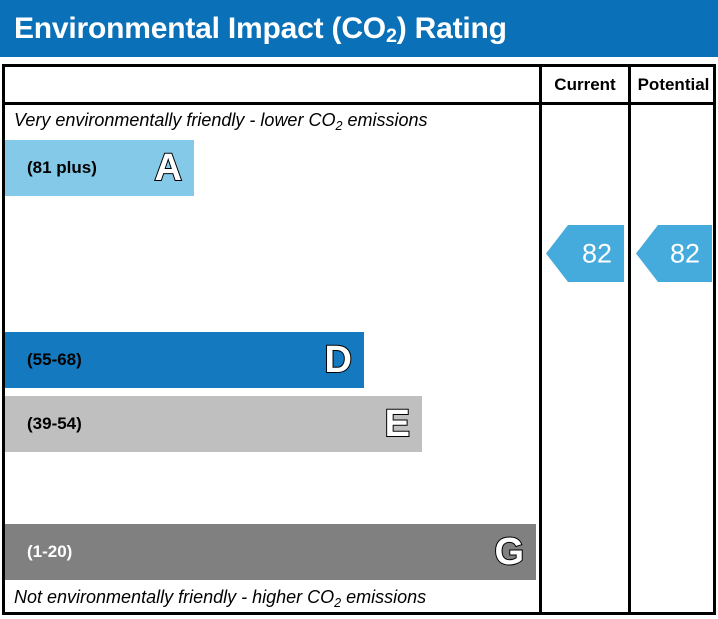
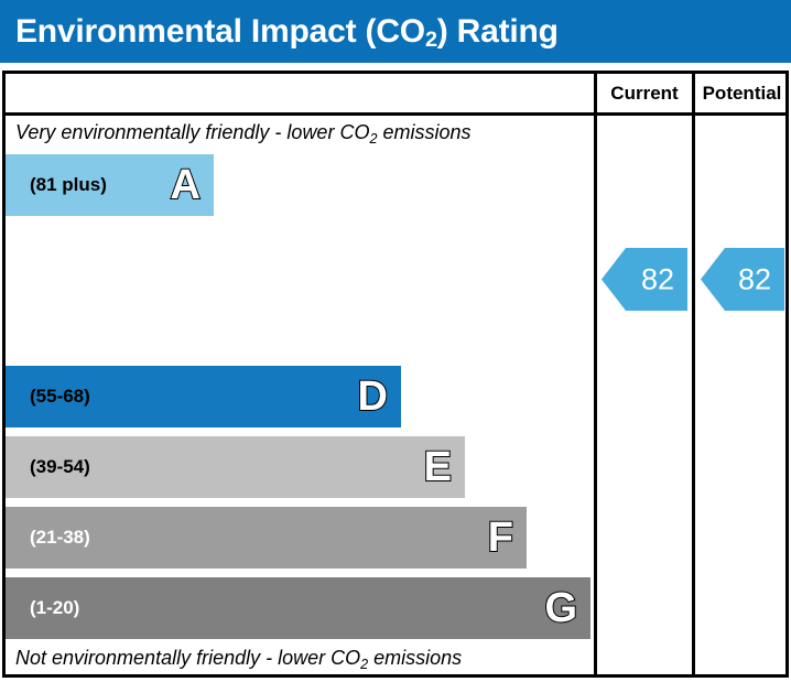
  Environmental Impact (CO2) Rating
  Current
  Potential
  Very environmentally friendly - lower CO2 emissions
  (81 plus)
  A
  (55-68)
  D
  (39-54)
  E
+ (21-38)
+ F
  (1-20)
  G
  82
  82
- Not environmentally friendly - higher CO2 emissions
+ Not environmentally friendly - lower CO2 emissions
